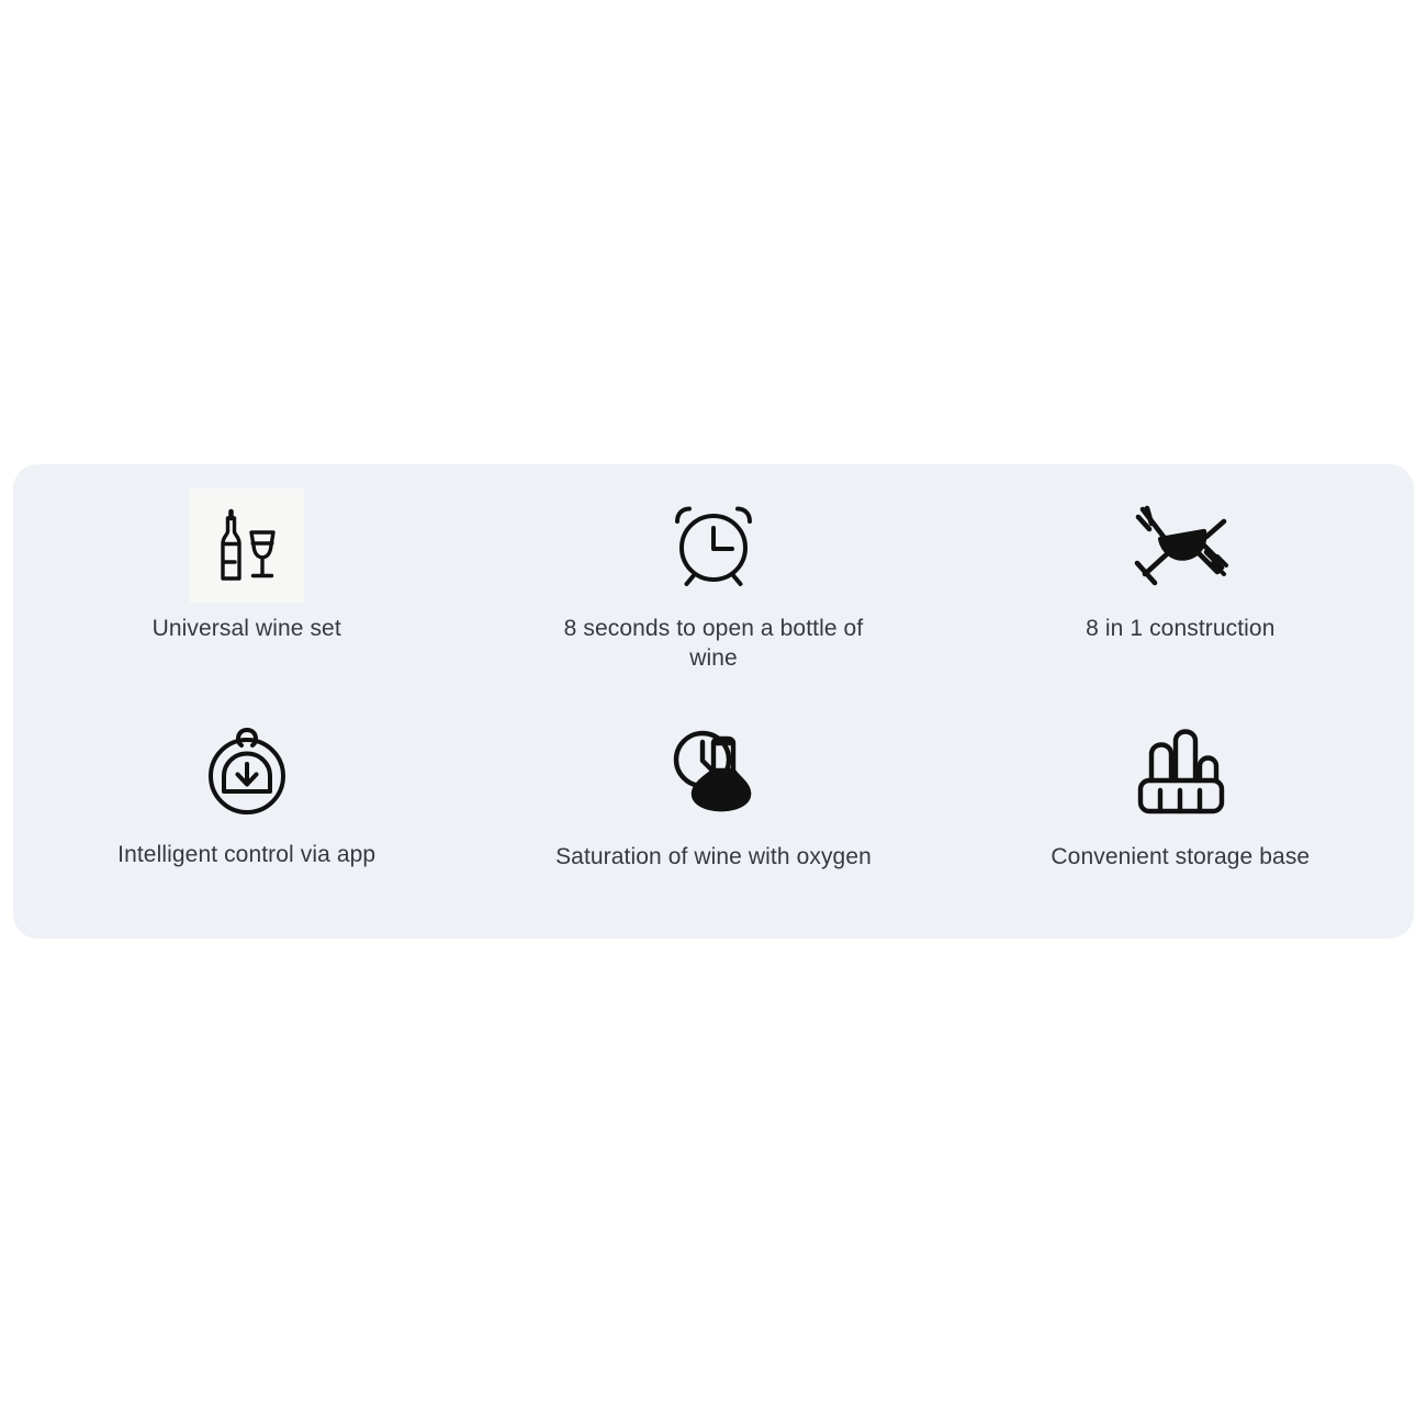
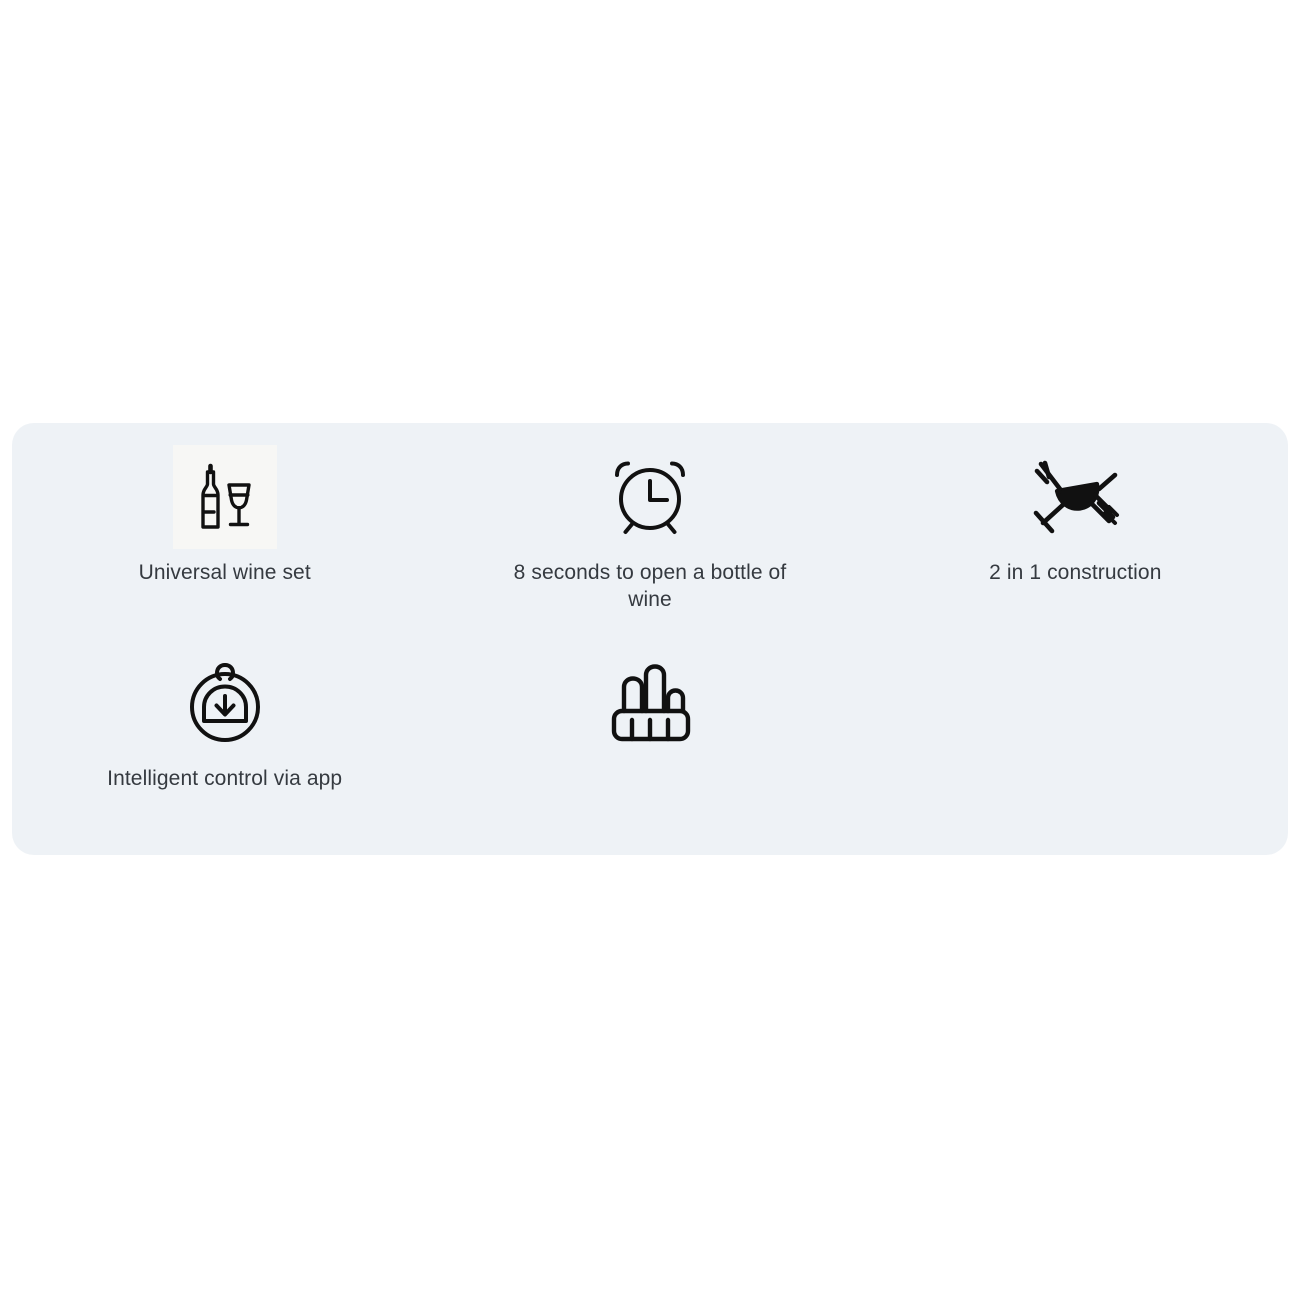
  Universal wine set
  8 seconds to open a bottle of wine
- 8 in 1 construction
+ 2 in 1 construction
  Intelligent control via app
- Saturation of wine with oxygen
- Convenient storage base
